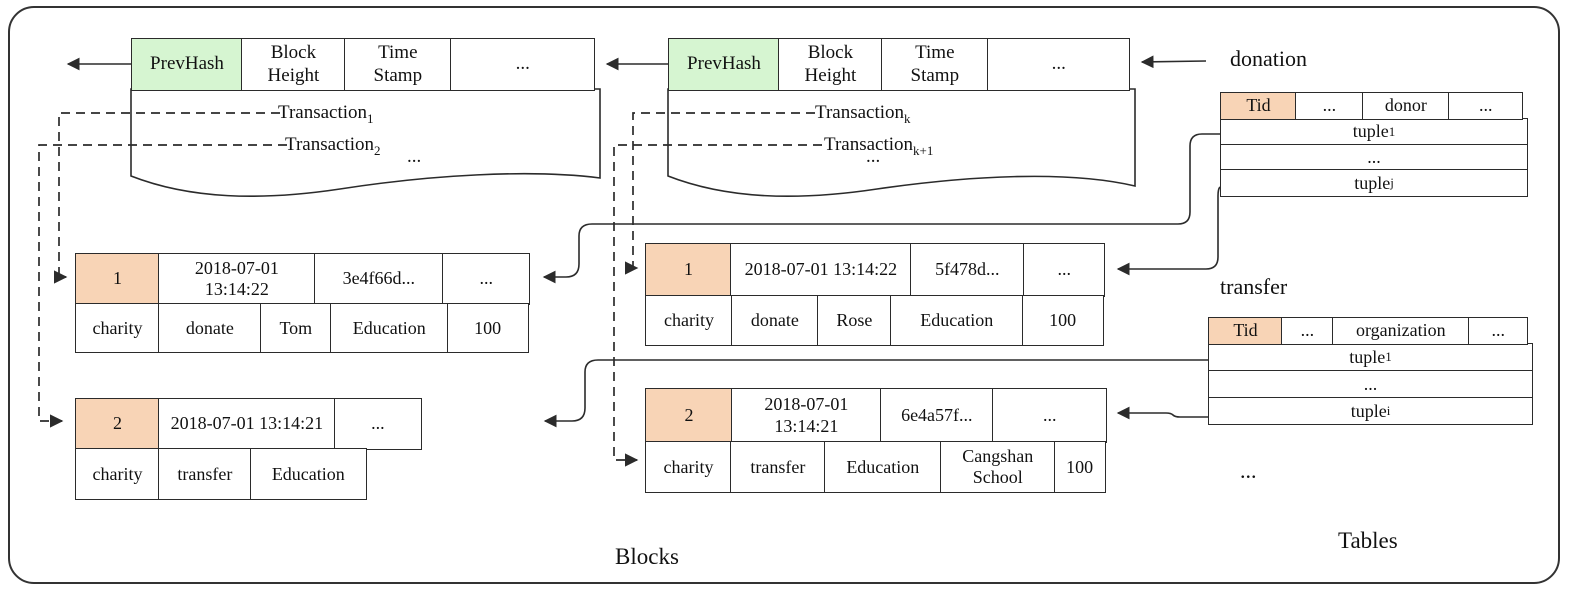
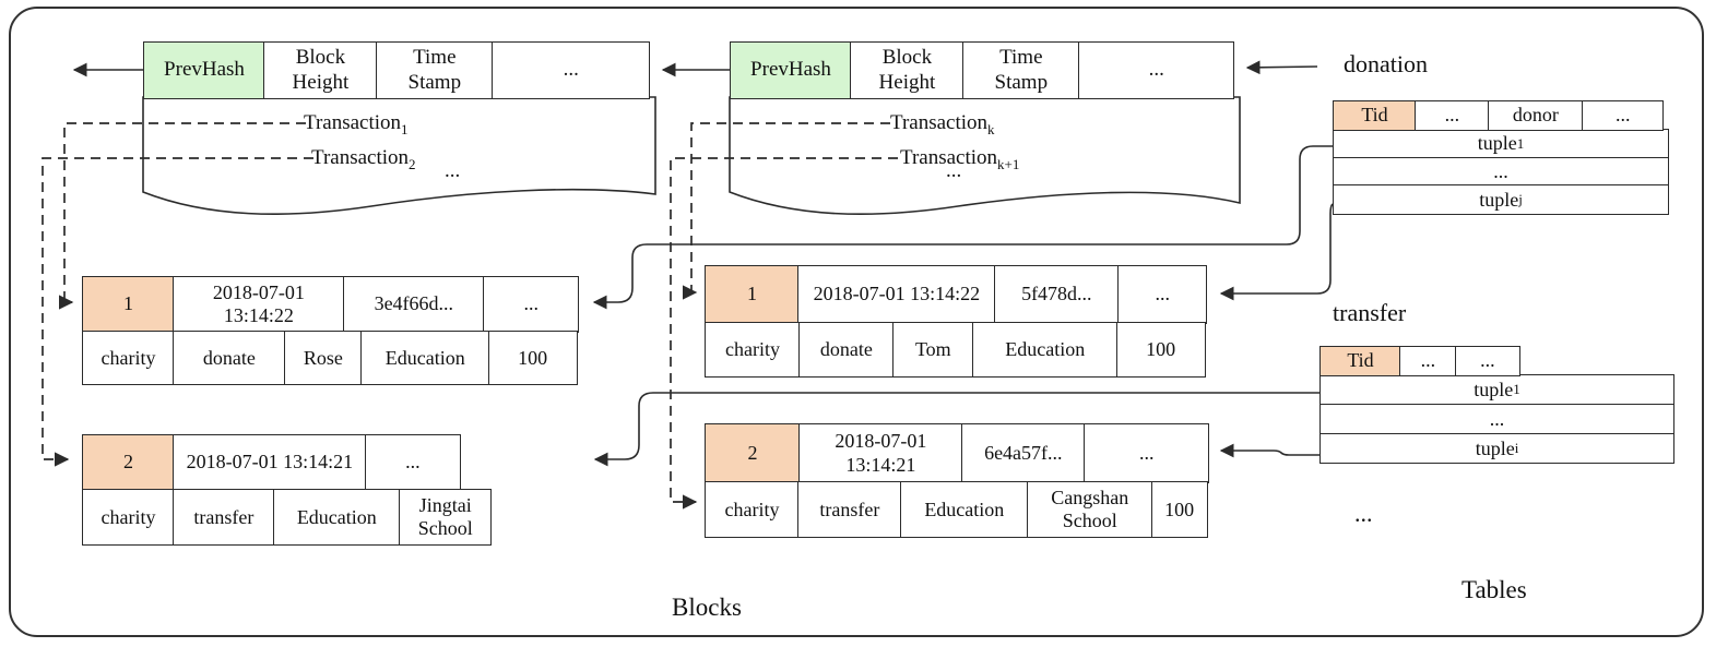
  PrevHash
  Block Height
  Time Stamp
  ...
  Transaction1
  Transaction2
  ...
  PrevHash
  Block Height
  Time Stamp
  ...
  Transactionk
  Transactionk+1
  ...
  1
  2018-07-01 13:14:22
  3e4f66d...
  ...
  charity
  donate
- Tom
+ Rose
  Education
  100
  2
  2018-07-01 13:14:21
  ...
  charity
  transfer
  Education
+ Jingtai School
  1
  2018-07-01 13:14:22
  5f478d...
  ...
  charity
  donate
- Rose
+ Tom
  Education
  100
  2
  2018-07-01 13:14:21
  6e4a57f...
  ...
  charity
  transfer
  Education
  Cangshan School
  100
  donation
  Tid
  ...
  donor
  ...
  tuple
  1
  ...
  tuple
  j
  transfer
  Tid
  ...
- organization
  ...
  tuple
  1
  ...
  tuple
  i
  ...
  Blocks
  Tables
